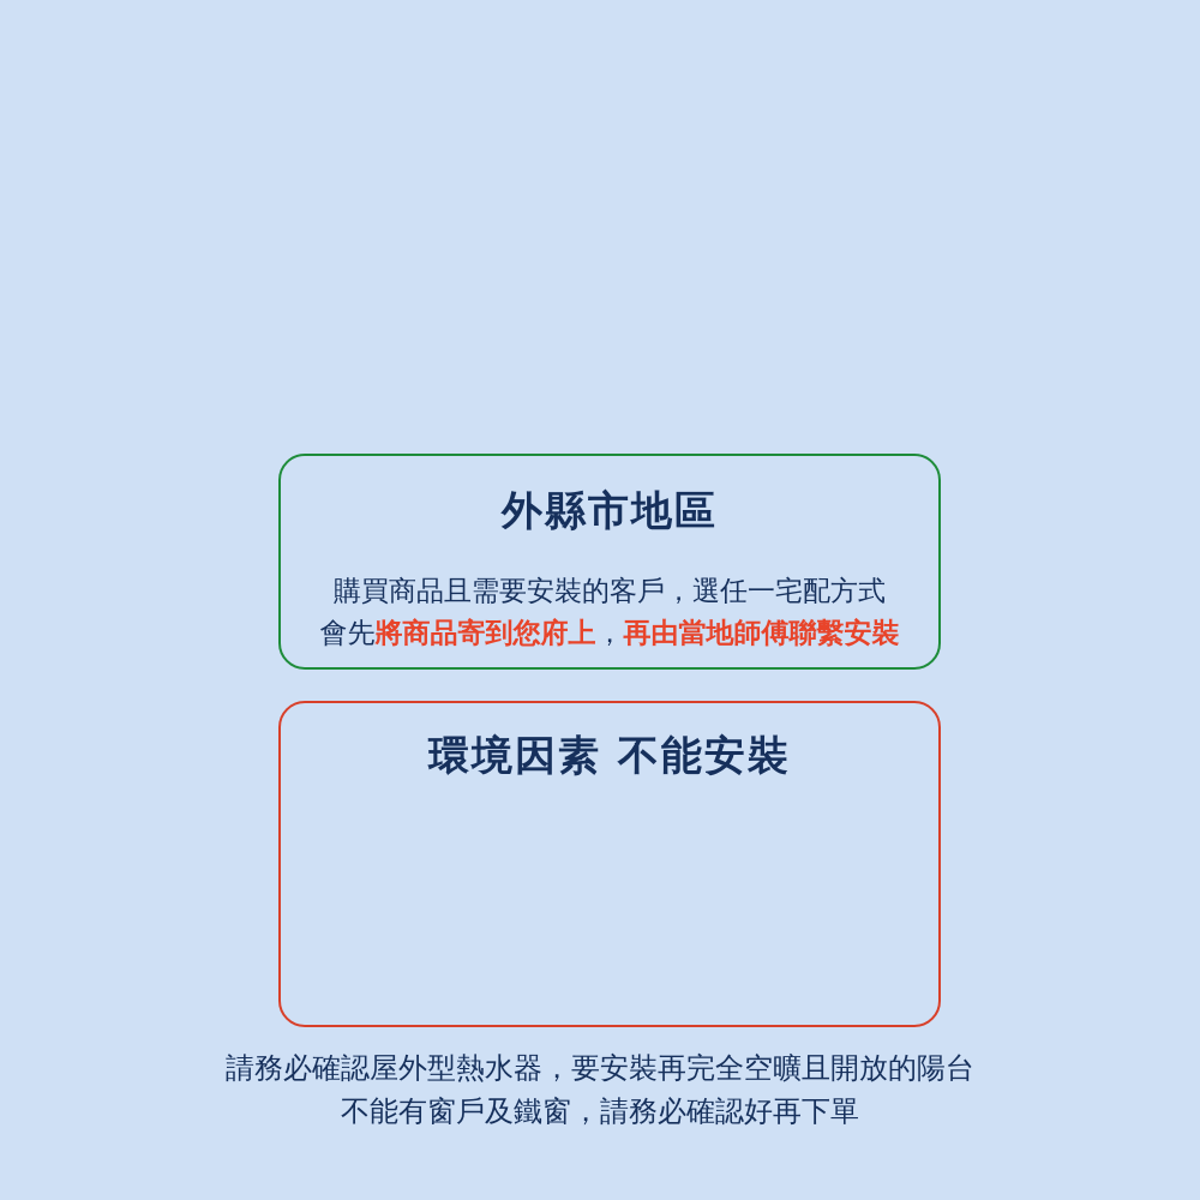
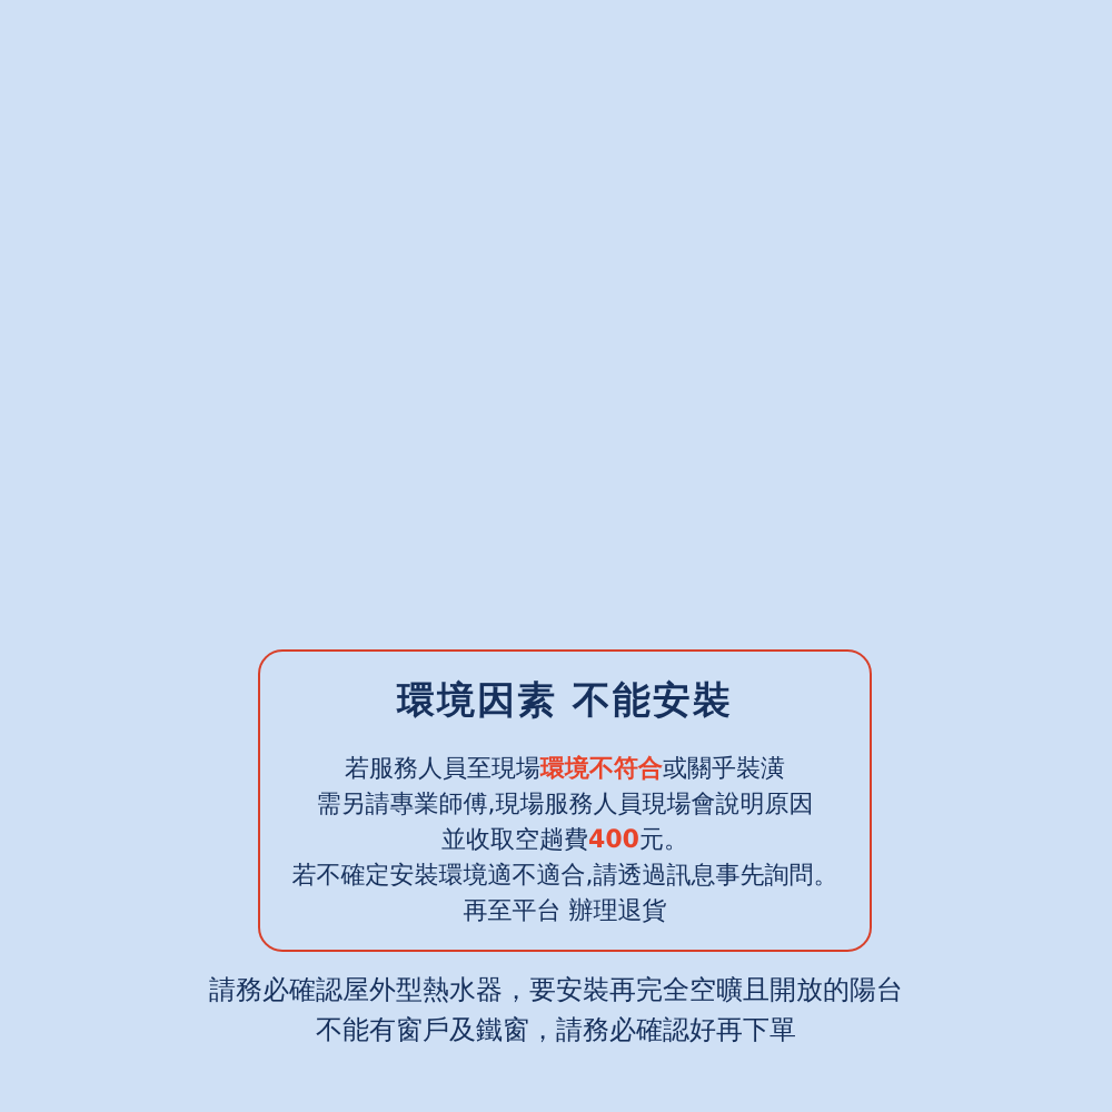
- 外縣市地區
- 購買商品且需要安裝的客戶，選任一宅配方式
- 會先將商品寄到您府上，再由當地師傅聯繫安裝
  環境因素 不能安裝
+ 若服務人員至現場環境不符合或關乎裝潢
+ 需另請專業師傅,現場服務人員現場會說明原因
+ 並收取空趟費400元。
+ 若不確定安裝環境適不適合,請透過訊息事先詢問。
+ 再至平台 辦理退貨
  請務必確認屋外型熱水器，要安裝再完全空曠且開放的陽台
  不能有窗戶及鐵窗，請務必確認好再下單
